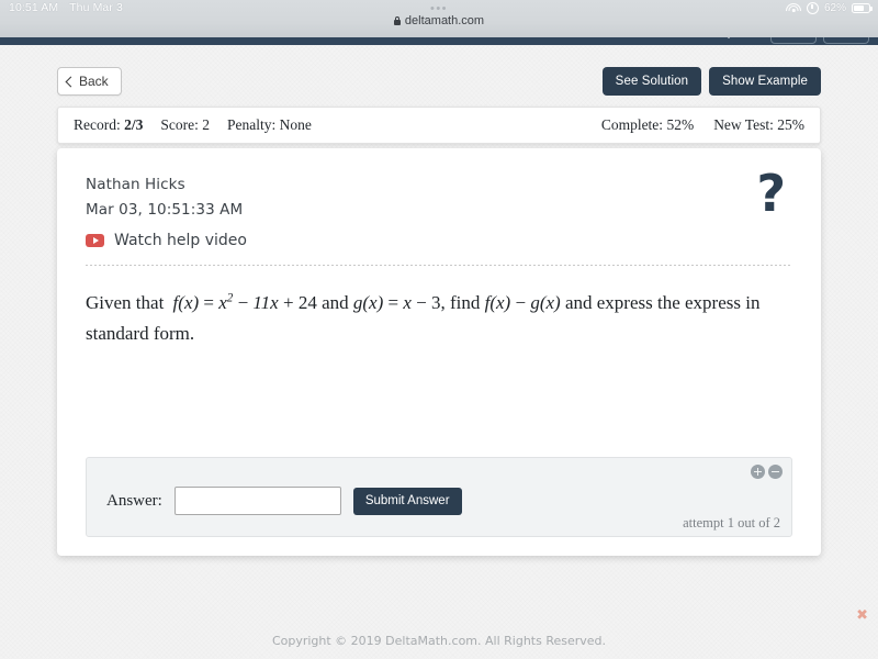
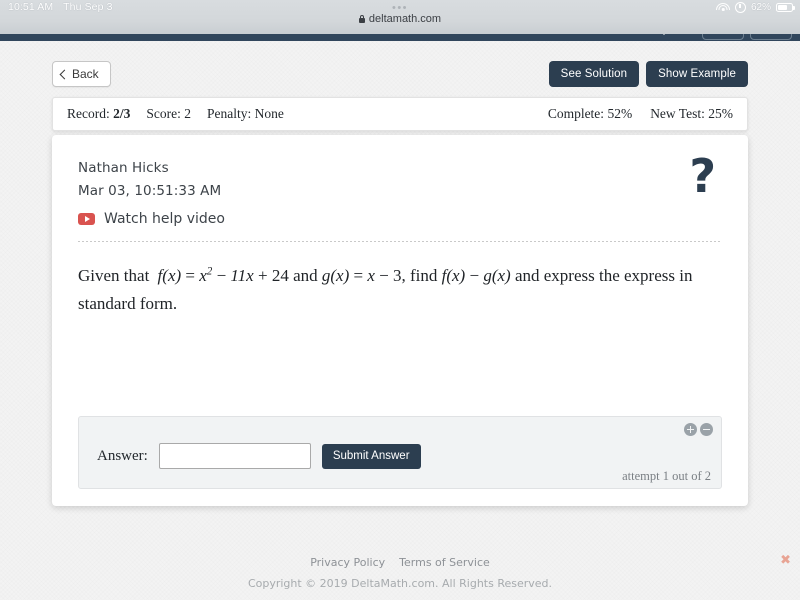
  10:51 AM
- Thu Mar 3
+ Thu Sep 3
  •••
  62%
  deltamath.com
  Back
  See Solution
  Show Example
  Record: 2/3
  Score: 2
  Penalty: None
  Complete: 52%
  New Test: 25%
  ?
  Nathan Hicks
  Mar 03, 10:51:33 AM
  Watch help video
  Given that f(x) = x2 − 11x + 24 and g(x) = x − 3, find f(x) − g(x) and express the express in standard form.
  Answer:
  Submit Answer
  attempt 1 out of 2
  ✖
+ Privacy Policy
+ Terms of Service
  Copyright © 2019 DeltaMath.com. All Rights Reserved.
